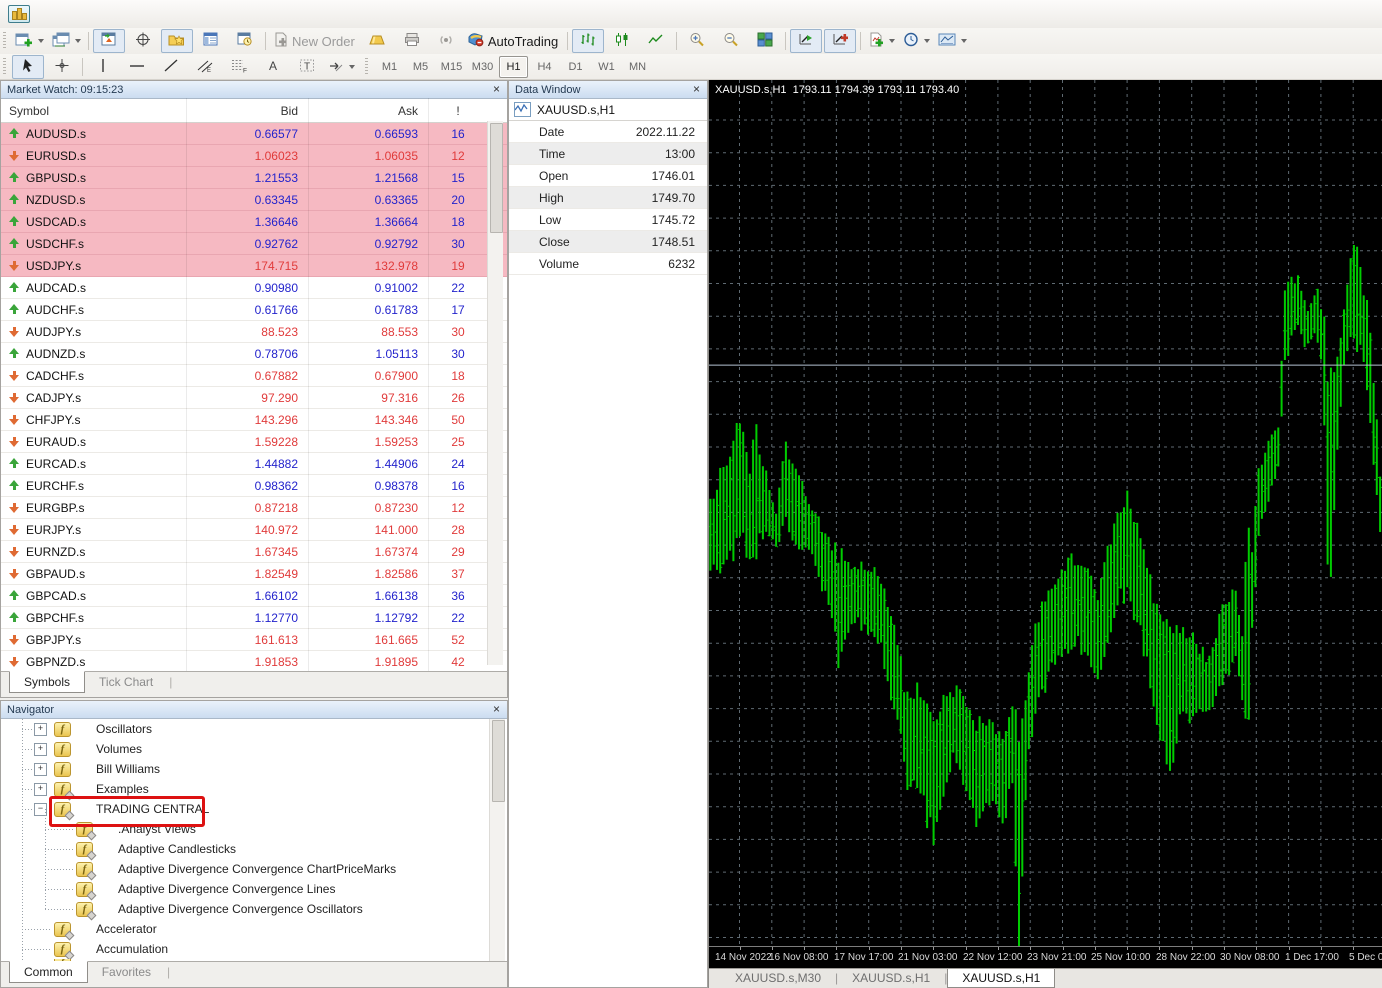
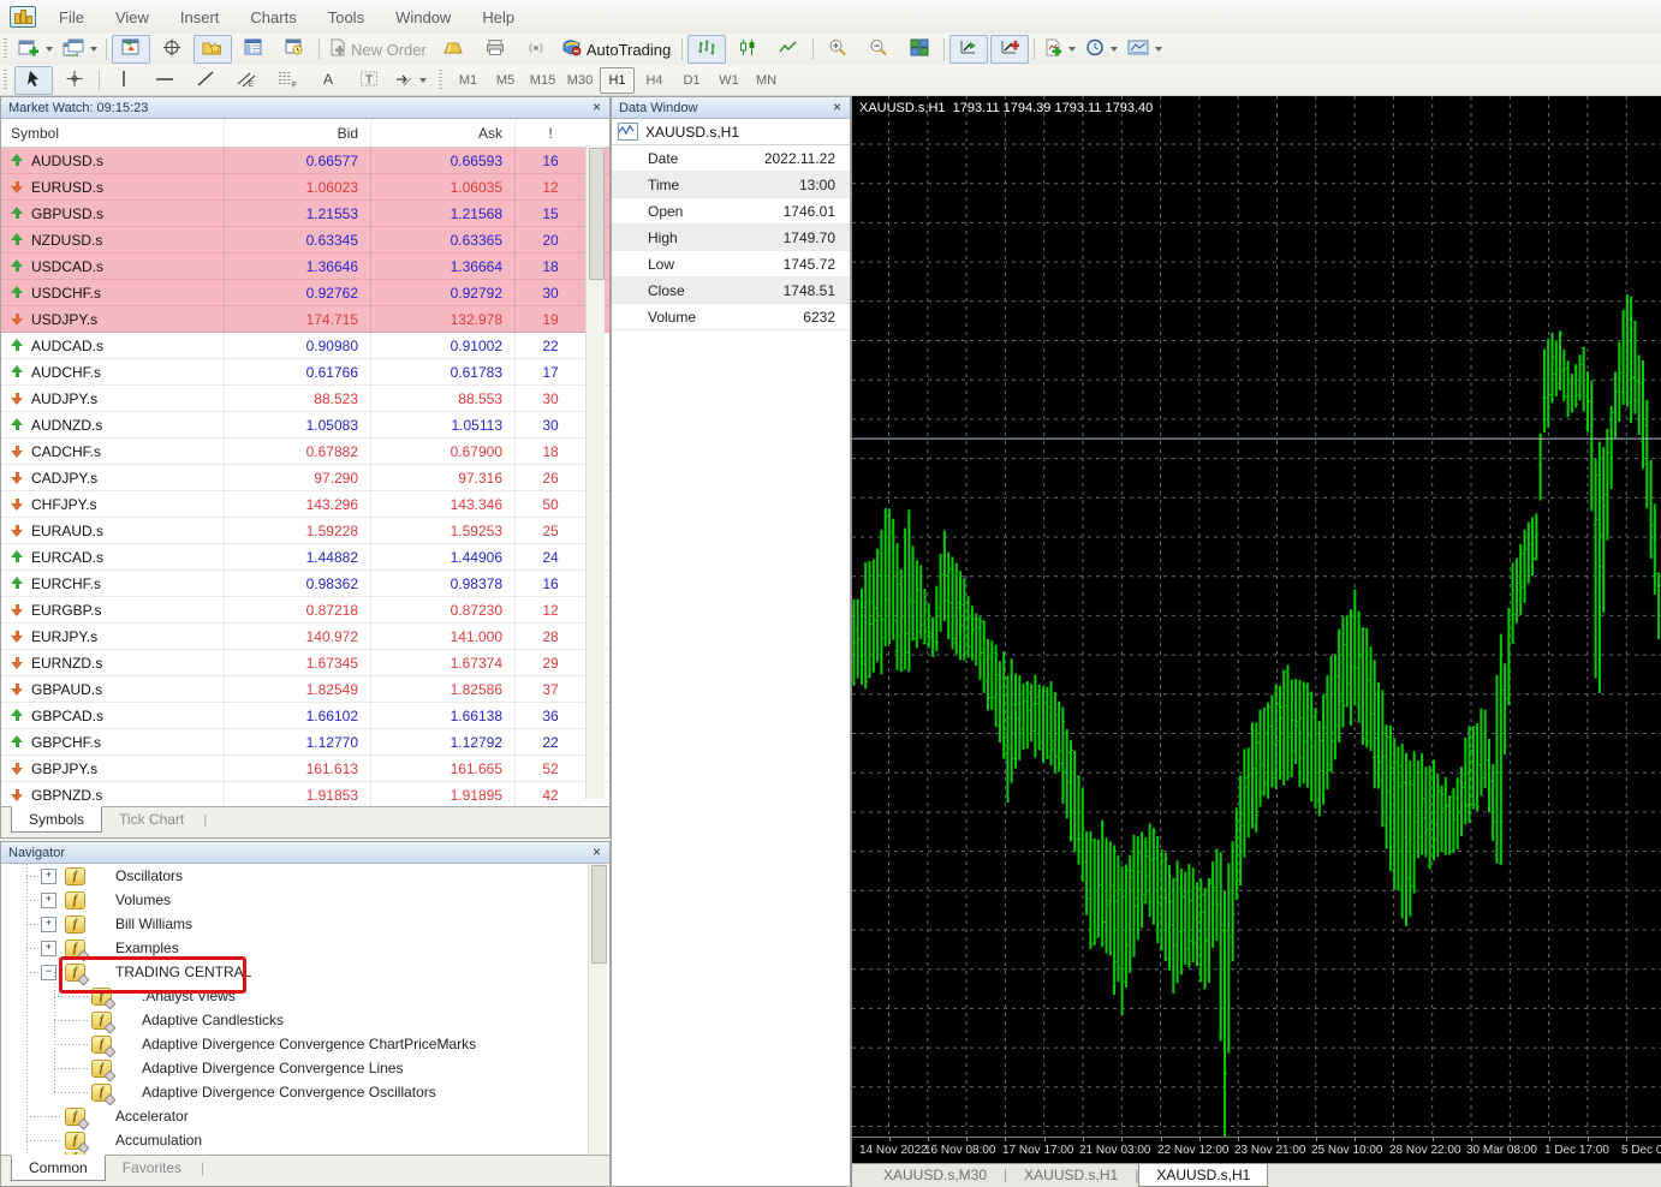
+ File View Insert Charts Tools Window Help
  New Order
  AutoTrading
  A
  T
  M1
  M5
  M15
  M30
  H1
  H4
  D1
  W1
  MN
  Market Watch: 09:15:23
  ×
  Symbol
  Bid
  Ask
  !
  AUDUSD.s
  0.66577
  0.66593
  16
  EURUSD.s
  1.06023
  1.06035
  12
  GBPUSD.s
  1.21553
  1.21568
  15
  NZDUSD.s
  0.63345
  0.63365
  20
  USDCAD.s
  1.36646
  1.36664
  18
  USDCHF.s
  0.92762
  0.92792
  30
  USDJPY.s
  174.715
  132.978
  19
  AUDCAD.s
  0.90980
  0.91002
  22
  AUDCHF.s
  0.61766
  0.61783
  17
  AUDJPY.s
  88.523
  88.553
  30
  AUDNZD.s
- 0.78706
+ 1.05083
  1.05113
  30
  CADCHF.s
  0.67882
  0.67900
  18
  CADJPY.s
  97.290
  97.316
  26
  CHFJPY.s
  143.296
  143.346
  50
  EURAUD.s
  1.59228
  1.59253
  25
  EURCAD.s
  1.44882
  1.44906
  24
  EURCHF.s
  0.98362
  0.98378
  16
  EURGBP.s
  0.87218
  0.87230
  12
  EURJPY.s
  140.972
  141.000
  28
  EURNZD.s
  1.67345
  1.67374
  29
  GBPAUD.s
  1.82549
  1.82586
  37
  GBPCAD.s
  1.66102
  1.66138
  36
  GBPCHF.s
  1.12770
  1.12792
  22
  GBPJPY.s
  161.613
  161.665
  52
  GBPNZD.s
  1.91853
  1.91895
  42
  Symbols
  Tick Chart
  |
  Data Window
  ×
  XAUUSD.s,H1
  Date
  2022.11.22
  Time
  13:00
  Open
  1746.01
  High
  1749.70
  Low
  1745.72
  Close
  1748.51
  Volume
  6232
  Navigator
  ×
  +
  f
  Oscillators
  +
  f
  Volumes
  +
  f
  Bill Williams
  +
  f
  Examples
  −
  f
  TRADING CENTRAL
  f
  .Analyst Views
  f
  Adaptive Candlesticks
  f
  Adaptive Divergence Convergence ChartPriceMarks
  f
  Adaptive Divergence Convergence Lines
  f
  Adaptive Divergence Convergence Oscillators
  f
  Accelerator
  f
  Accumulation
  Common
  Favorites
  |
  XAUUSD.s,H1 1793.11 1794.39 1793.11 1793.40
  14 Nov 2022
  16 Nov 08:00
  17 Nov 17:00
  21 Nov 03:00
  22 Nov 12:00
  23 Nov 21:00
  25 Nov 10:00
  28 Nov 22:00
- 30 Nov 08:00
+ 30 Mar 08:00
  1 Dec 17:00
  XAUUSD.s,M30
  |
  XAUUSD.s,H1
  |
  XAUUSD.s,H1
